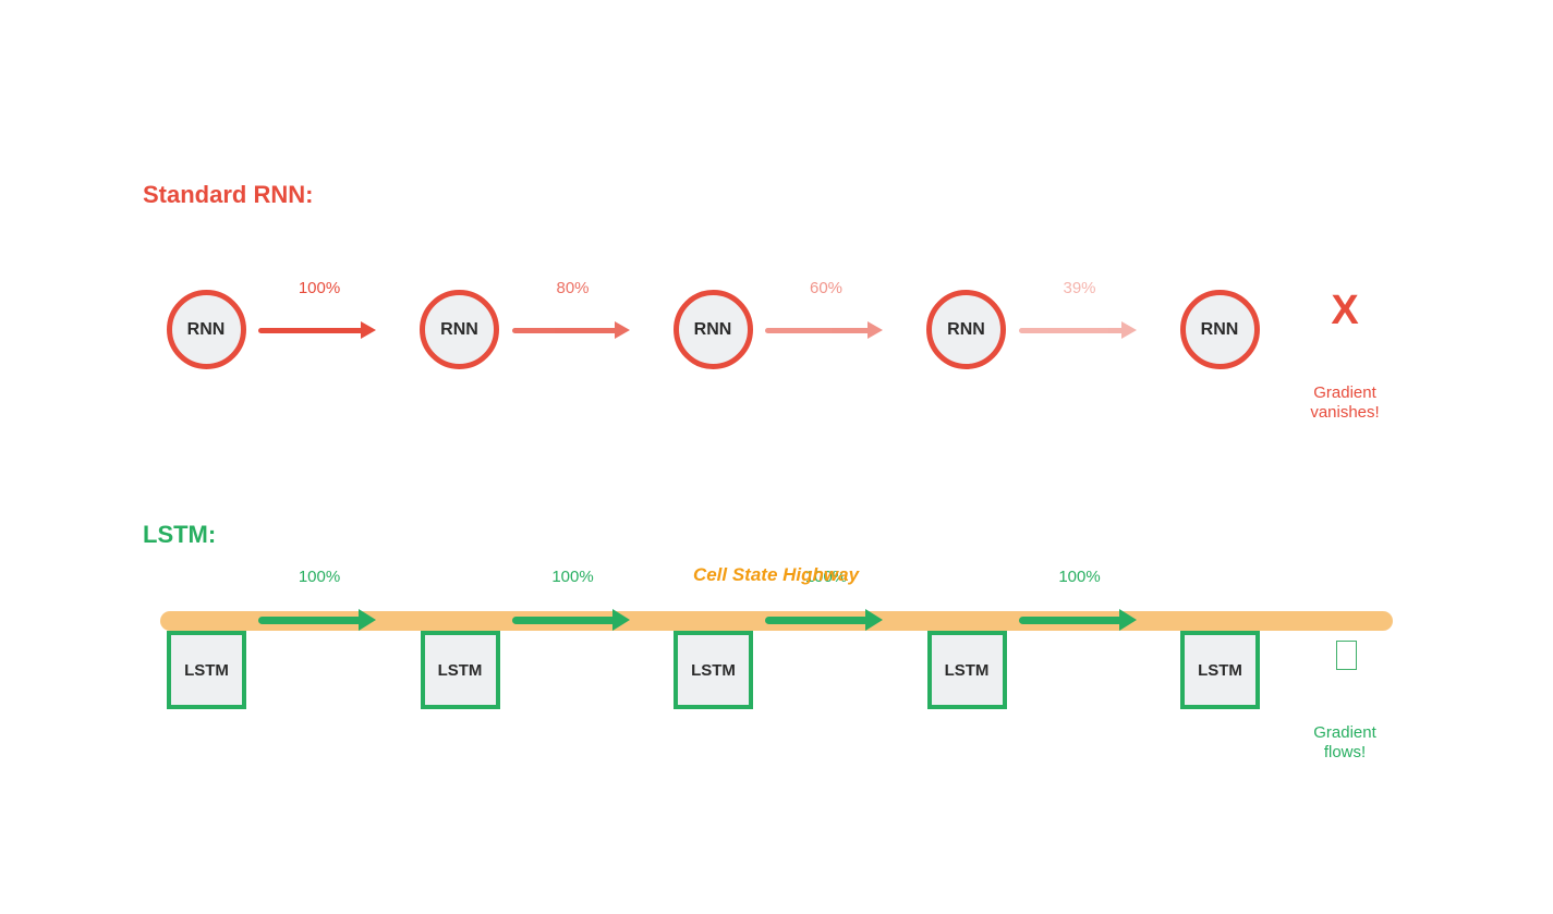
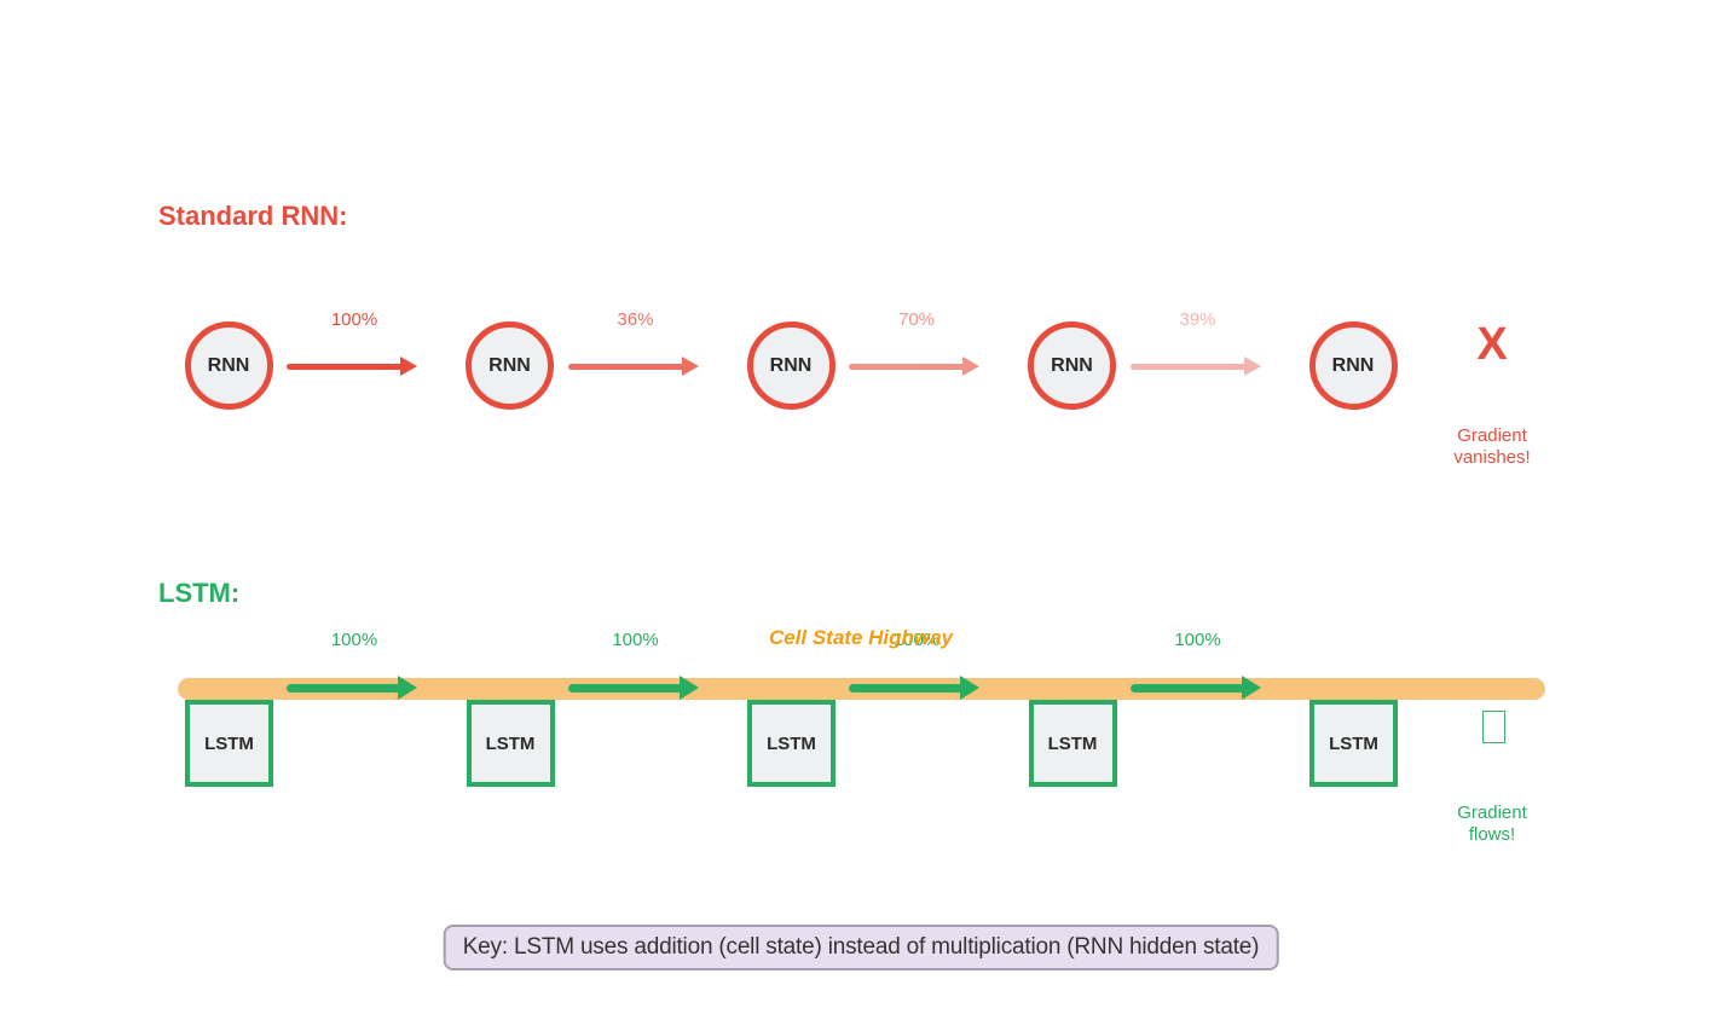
  Standard RNN:
  RNN
  RNN
  RNN
  RNN
  RNN
  100%
- 80%
+ 36%
- 60%
+ 70%
  39%
  X
  Gradient
  vanishes!
  LSTM:
  Cell State Highway
  100%
  100%
  100%
  100%
  LSTM
  LSTM
  LSTM
  LSTM
  LSTM
  Gradient
  flows!
+ Key: LSTM uses addition (cell state) instead of multiplication (RNN hidden state)
